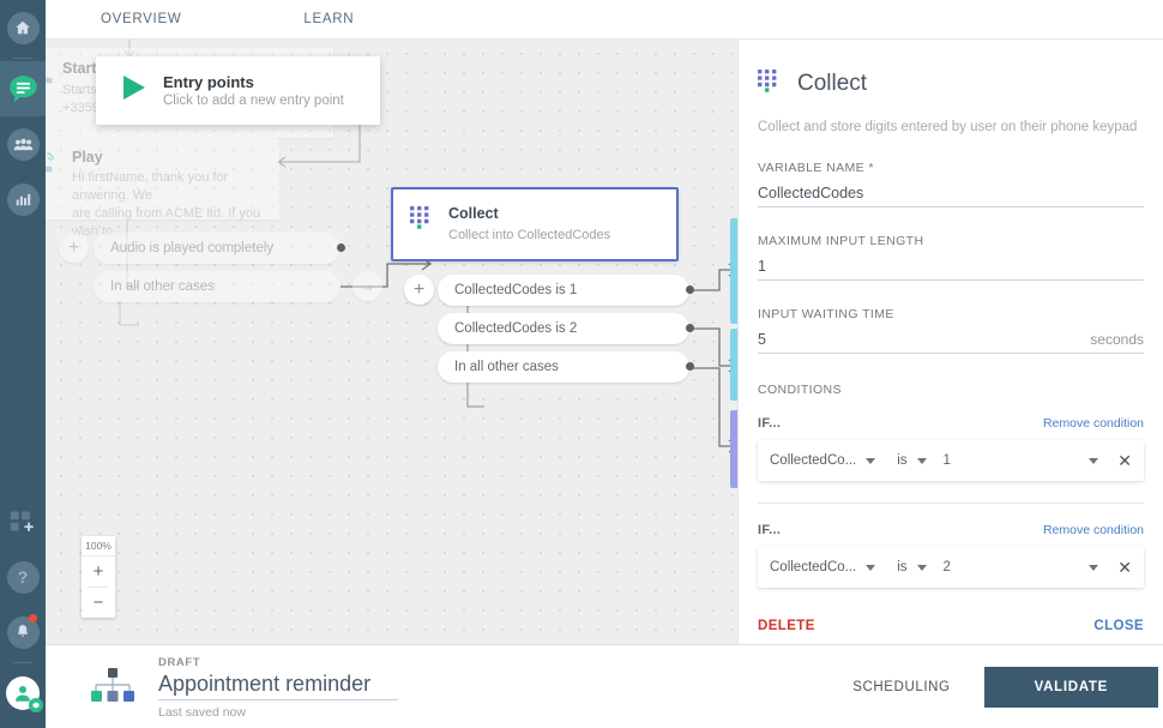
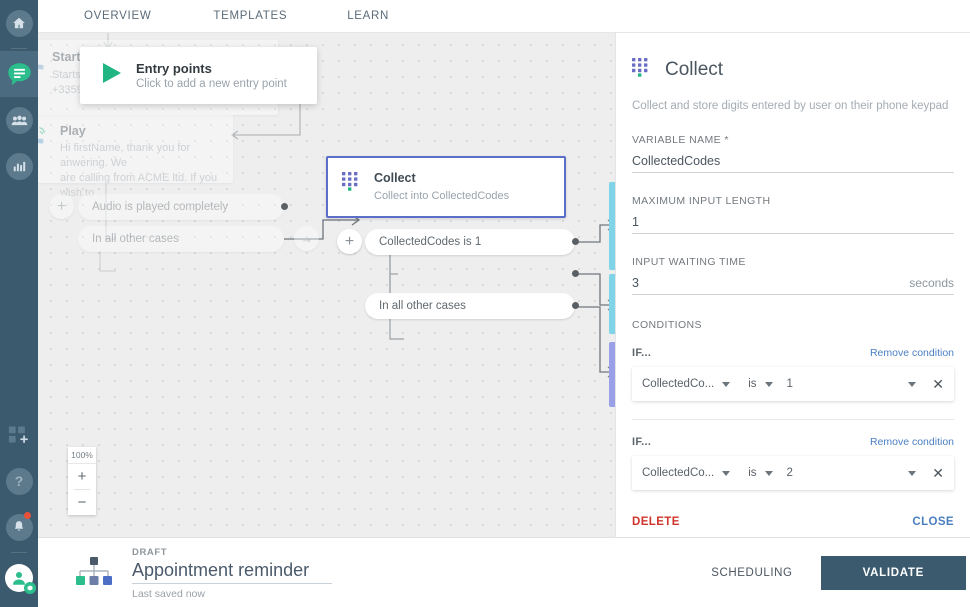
  ?
  OVERVIEW
+ TEMPLATES
  LEARN
  Entry points
  Click to add a new entry point
  Play
  Hi firstName, thank you for anwering. We
  are calling from ACME ltd. If you wish to ...
  +
  Audio is played completely
  In all other cases
  →
  Collect
  Collect into CollectedCodes
  +
  CollectedCodes is 1
- CollectedCodes is 2
  In all other cases
  100%
  +
  −
  Collect
  Collect and store digits entered by user on their phone keypad
  VARIABLE NAME *
  CollectedCodes
  MAXIMUM INPUT LENGTH
  1
  INPUT WAITING TIME
- 5
+ 3
  seconds
  CONDITIONS
  IF...
  Remove condition
  CollectedCo...
  is
  1
  ✕
  IF...
  Remove condition
  CollectedCo...
  is
  2
  ✕
  DELETE
  CLOSE
  DRAFT
  Appointment reminder
  Last saved now
  SCHEDULING
  VALIDATE
